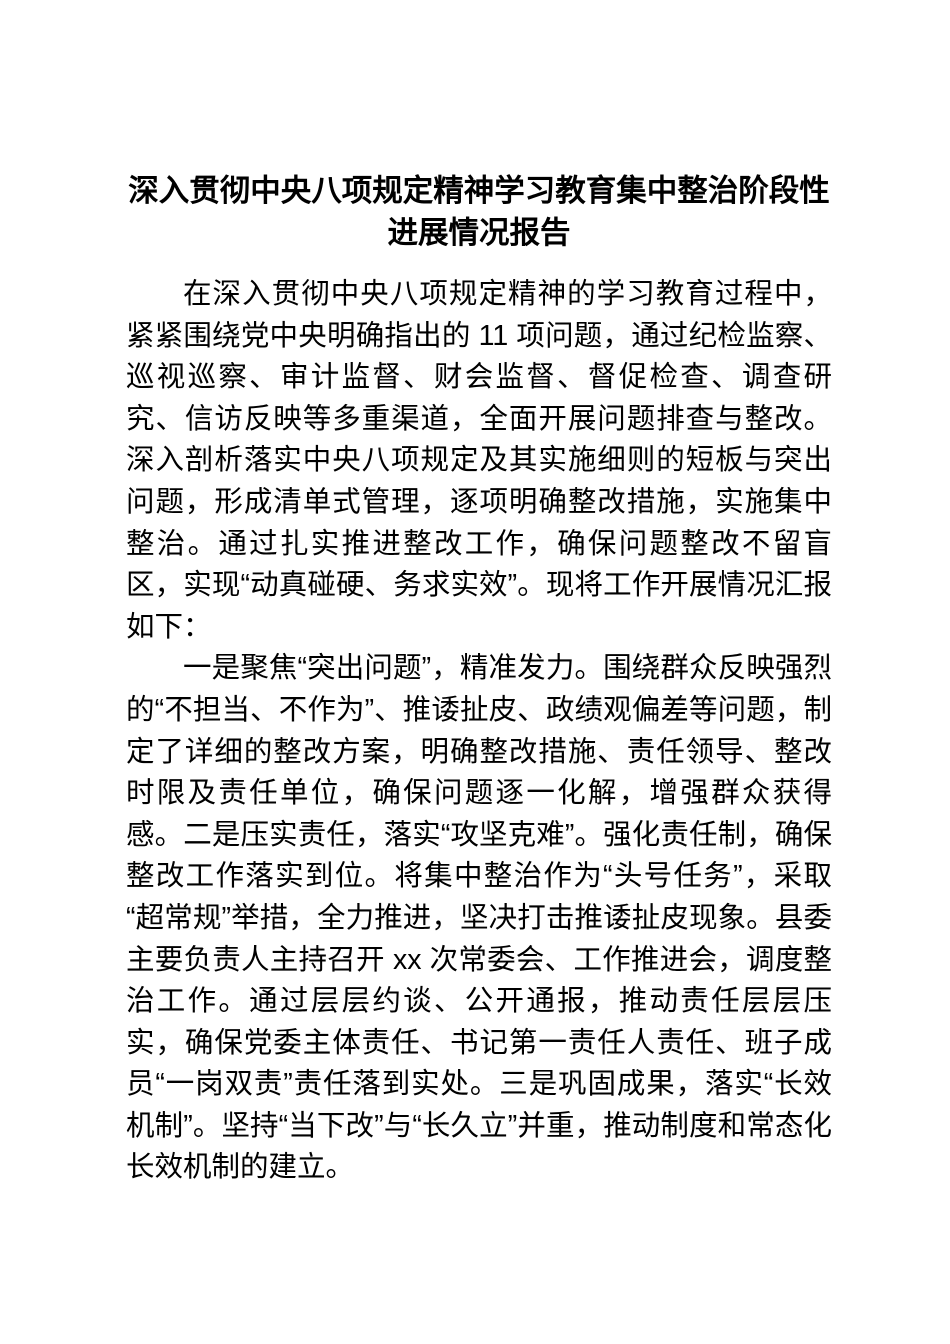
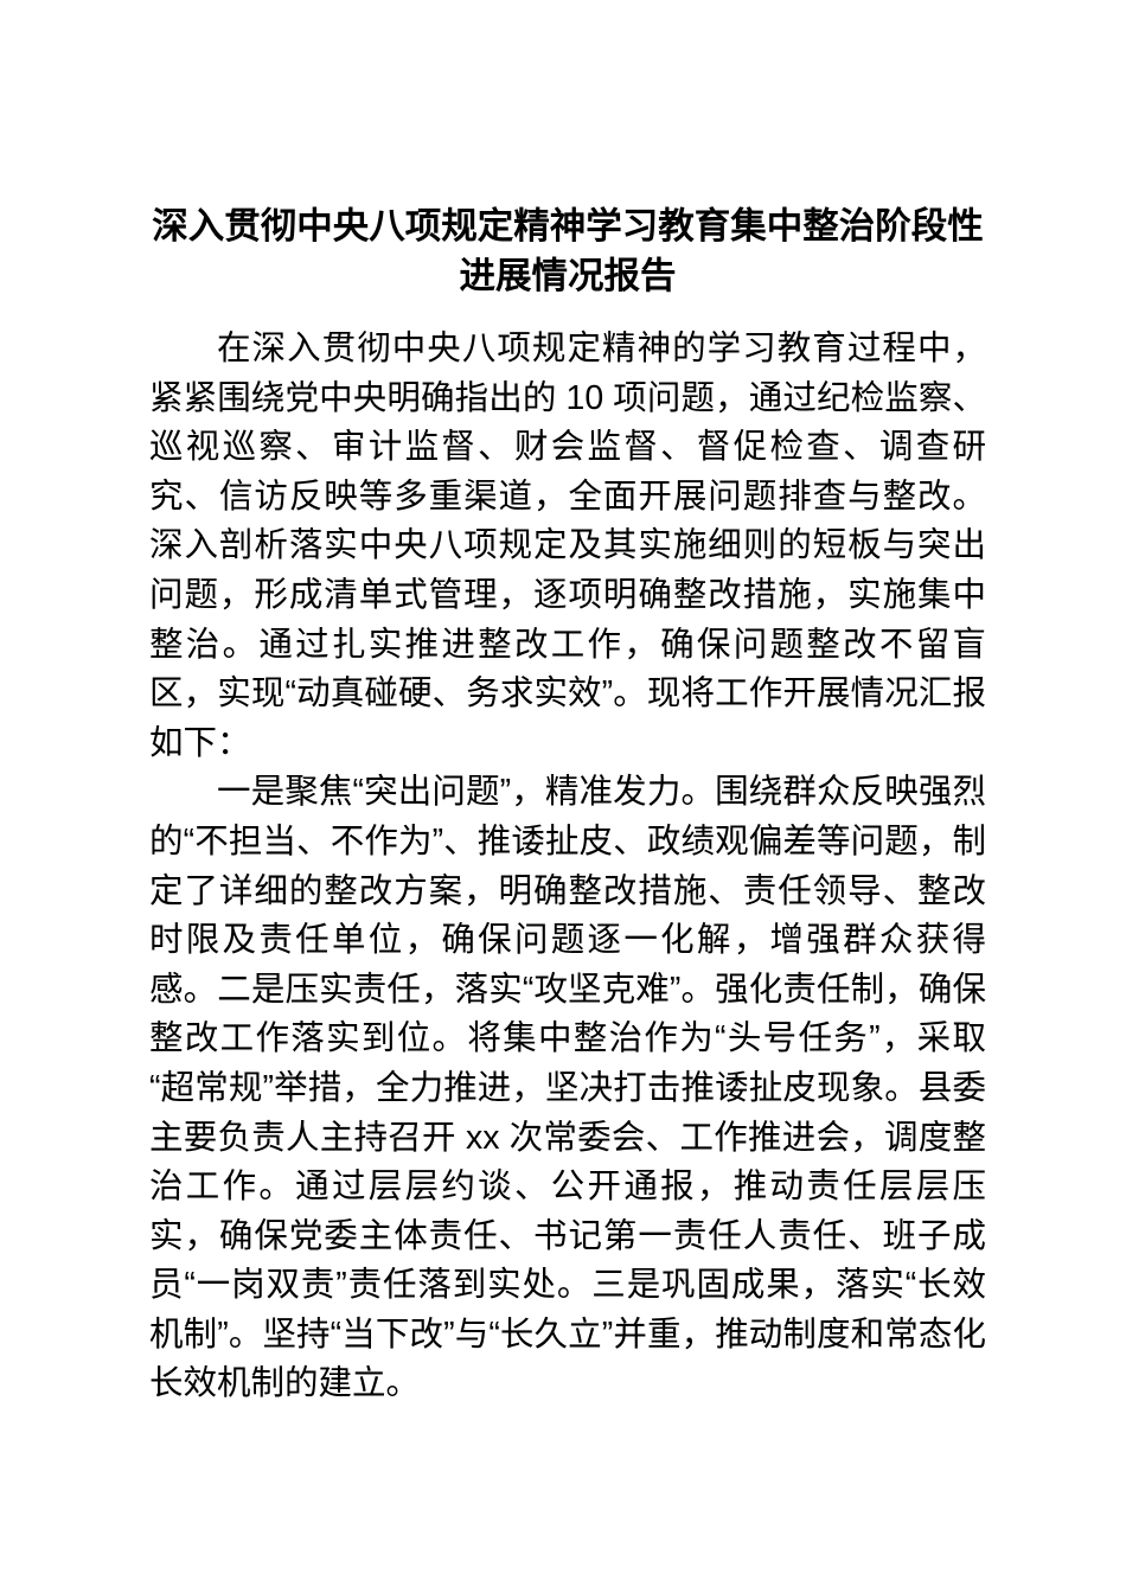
  深入贯彻中央八项规定精神学习教育集中整治阶段性进展情况报告
- 在深入贯彻中央八项规定精神的学习教育过程中，紧紧围绕党中央明确指出的 11 项问题，通过纪检监察、巡视巡察、审计监督、财会监督、督促检查、调查研究、信访反映等多重渠道，全面开展问题排查与整改。深入剖析落实中央八项规定及其实施细则的短板与突出问题，形成清单式管理，逐项明确整改措施，实施集中整治。通过扎实推进整改工作，确保问题整改不留盲区，实现“动真碰硬、务求实效”。现将工作开展情况汇报如下：
+ 在深入贯彻中央八项规定精神的学习教育过程中，紧紧围绕党中央明确指出的 10 项问题，通过纪检监察、巡视巡察、审计监督、财会监督、督促检查、调查研究、信访反映等多重渠道，全面开展问题排查与整改。深入剖析落实中央八项规定及其实施细则的短板与突出问题，形成清单式管理，逐项明确整改措施，实施集中整治。通过扎实推进整改工作，确保问题整改不留盲区，实现“动真碰硬、务求实效”。现将工作开展情况汇报如下：
  一是聚焦“突出问题”，精准发力。围绕群众反映强烈的“不担当、不作为”、推诿扯皮、政绩观偏差等问题，制定了详细的整改方案，明确整改措施、责任领导、整改时限及责任单位，确保问题逐一化解，增强群众获得感。二是压实责任，落实“攻坚克难”。强化责任制，确保整改工作落实到位。将集中整治作为“头号任务”，采取“超常规”举措，全力推进，坚决打击推诿扯皮现象。县委主要负责人主持召开 xx 次常委会、工作推进会，调度整治工作。通过层层约谈、公开通报，推动责任层层压实，确保党委主体责任、书记第一责任人责任、班子成员“一岗双责”责任落到实处。三是巩固成果，落实“长效机制”。坚持“当下改”与“长久立”并重，推动制度和常态化长效机制的建立。
